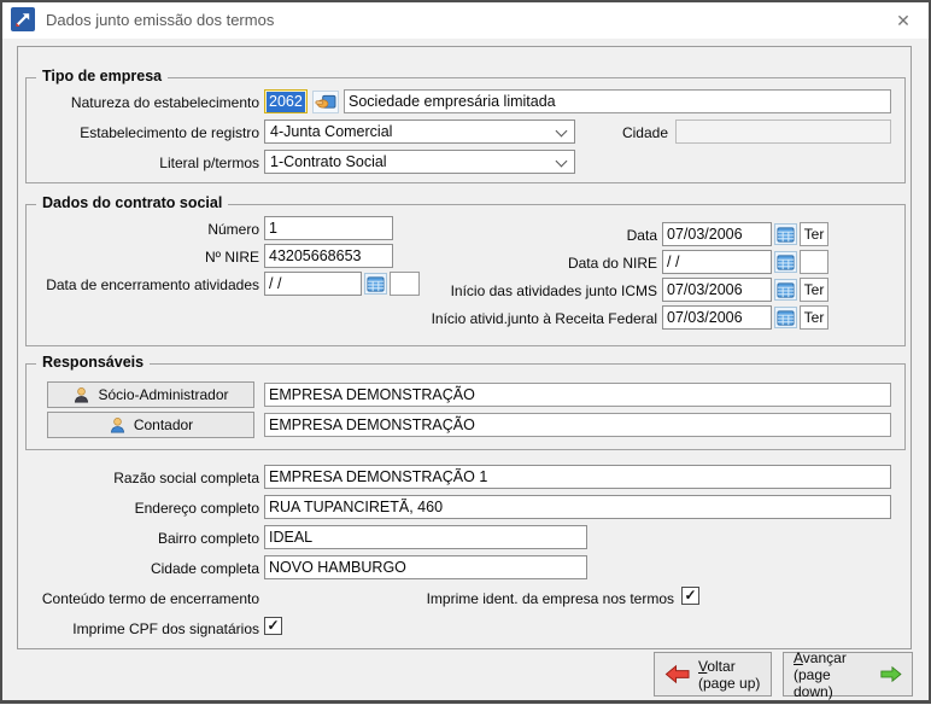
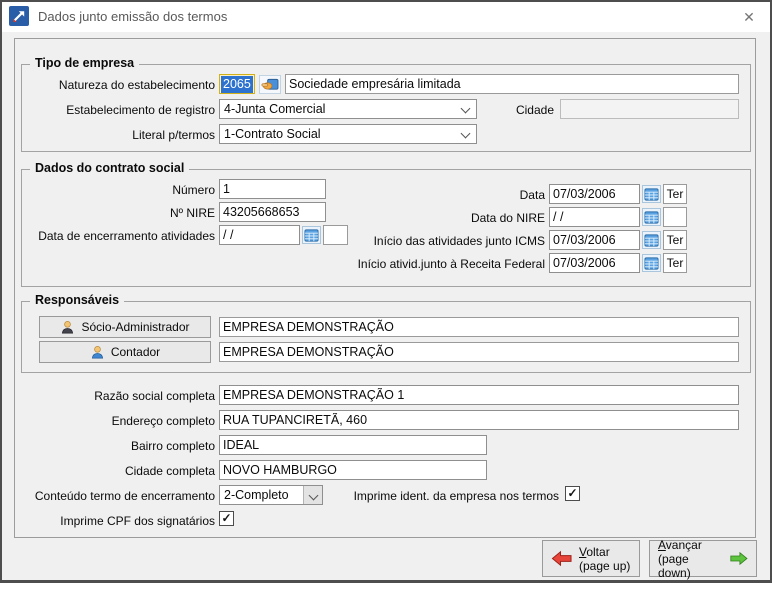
  Dados junto emissão dos termos
  ✕
  Tipo de empresa
  Natureza do estabelecimento
- 2062
+ 2065
  Sociedade empresária limitada
  Estabelecimento de registro
  4-Junta Comercial
  Cidade
  Literal p/termos
  1-Contrato Social
  Dados do contrato social
  Número
  1
  Nº NIRE
  43205668653
  Data de encerramento atividades
  / /
  Data
  07/03/2006
  Ter
  Data do NIRE
  / /
  Início das atividades junto ICMS
  07/03/2006
  Ter
  Início ativid.junto à Receita Federal
  07/03/2006
  Ter
  Responsáveis
  Sócio-Administrador
  EMPRESA DEMONSTRAÇÃO
  Contador
  EMPRESA DEMONSTRAÇÃO
  Razão social completa
  EMPRESA DEMONSTRAÇÃO 1
  Endereço completo
  RUA TUPANCIRETÃ, 460
  Bairro completo
  IDEAL
  Cidade completa
  NOVO HAMBURGO
  Conteúdo termo de encerramento
+ 2-Completo
  Imprime ident. da empresa nos termos
  ✓
  Imprime CPF dos signatários
  ✓
  Voltar
  (page up)
  Avançar
  (page down)
